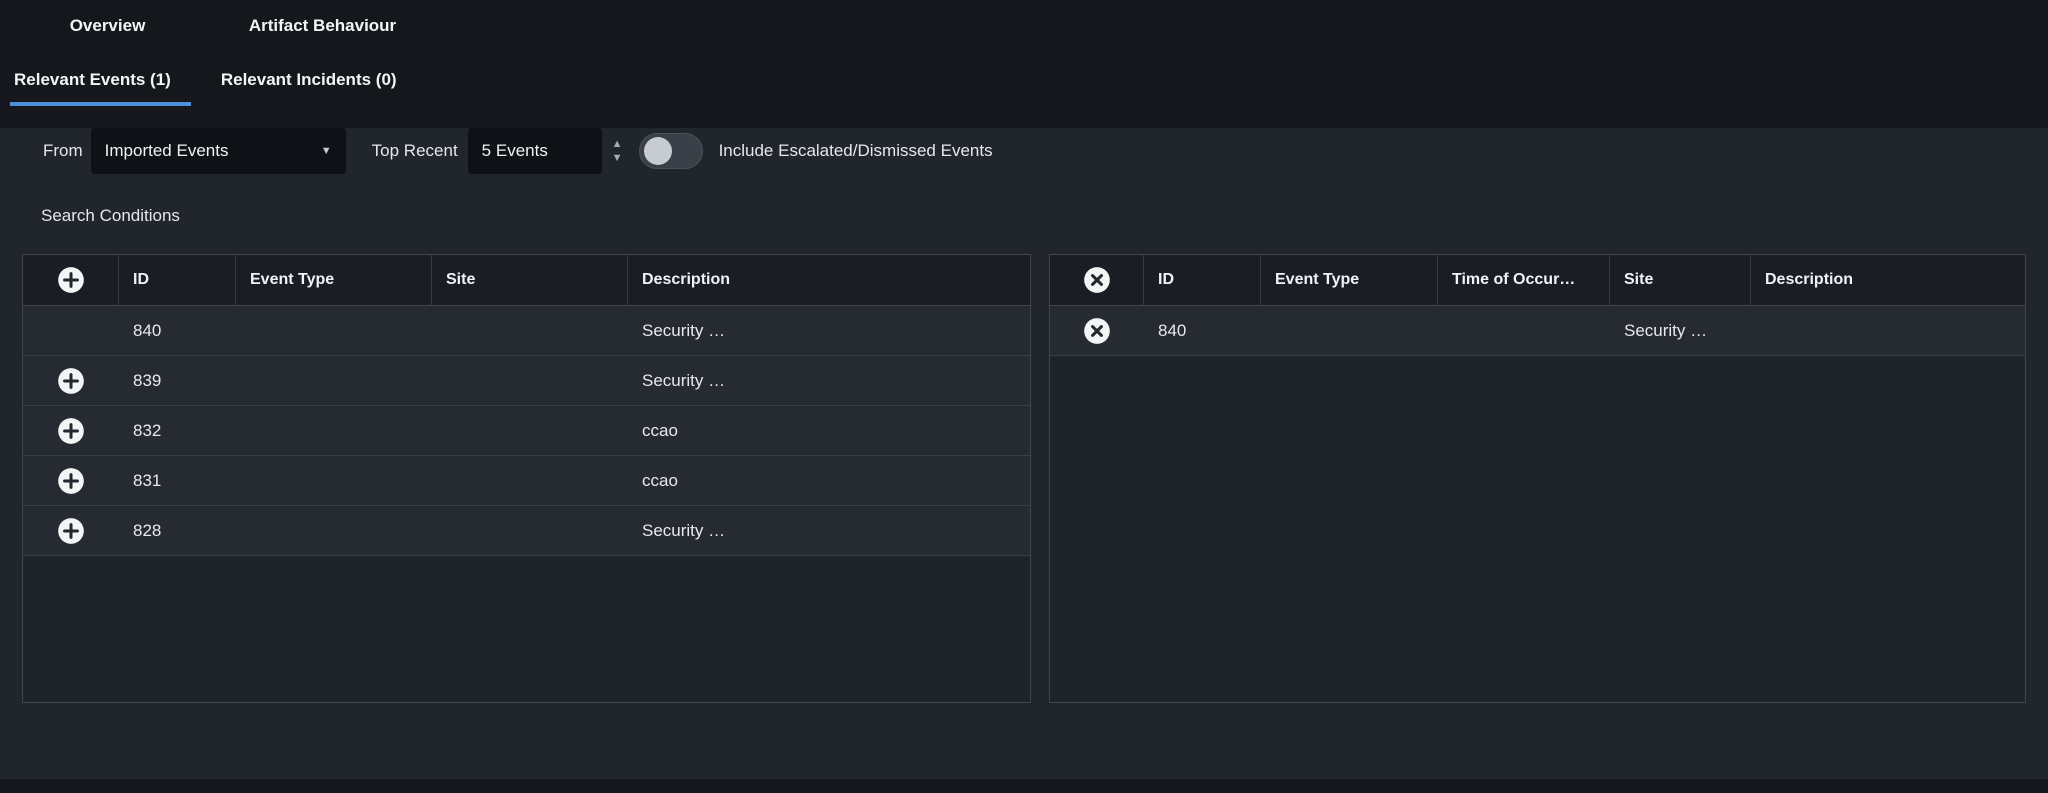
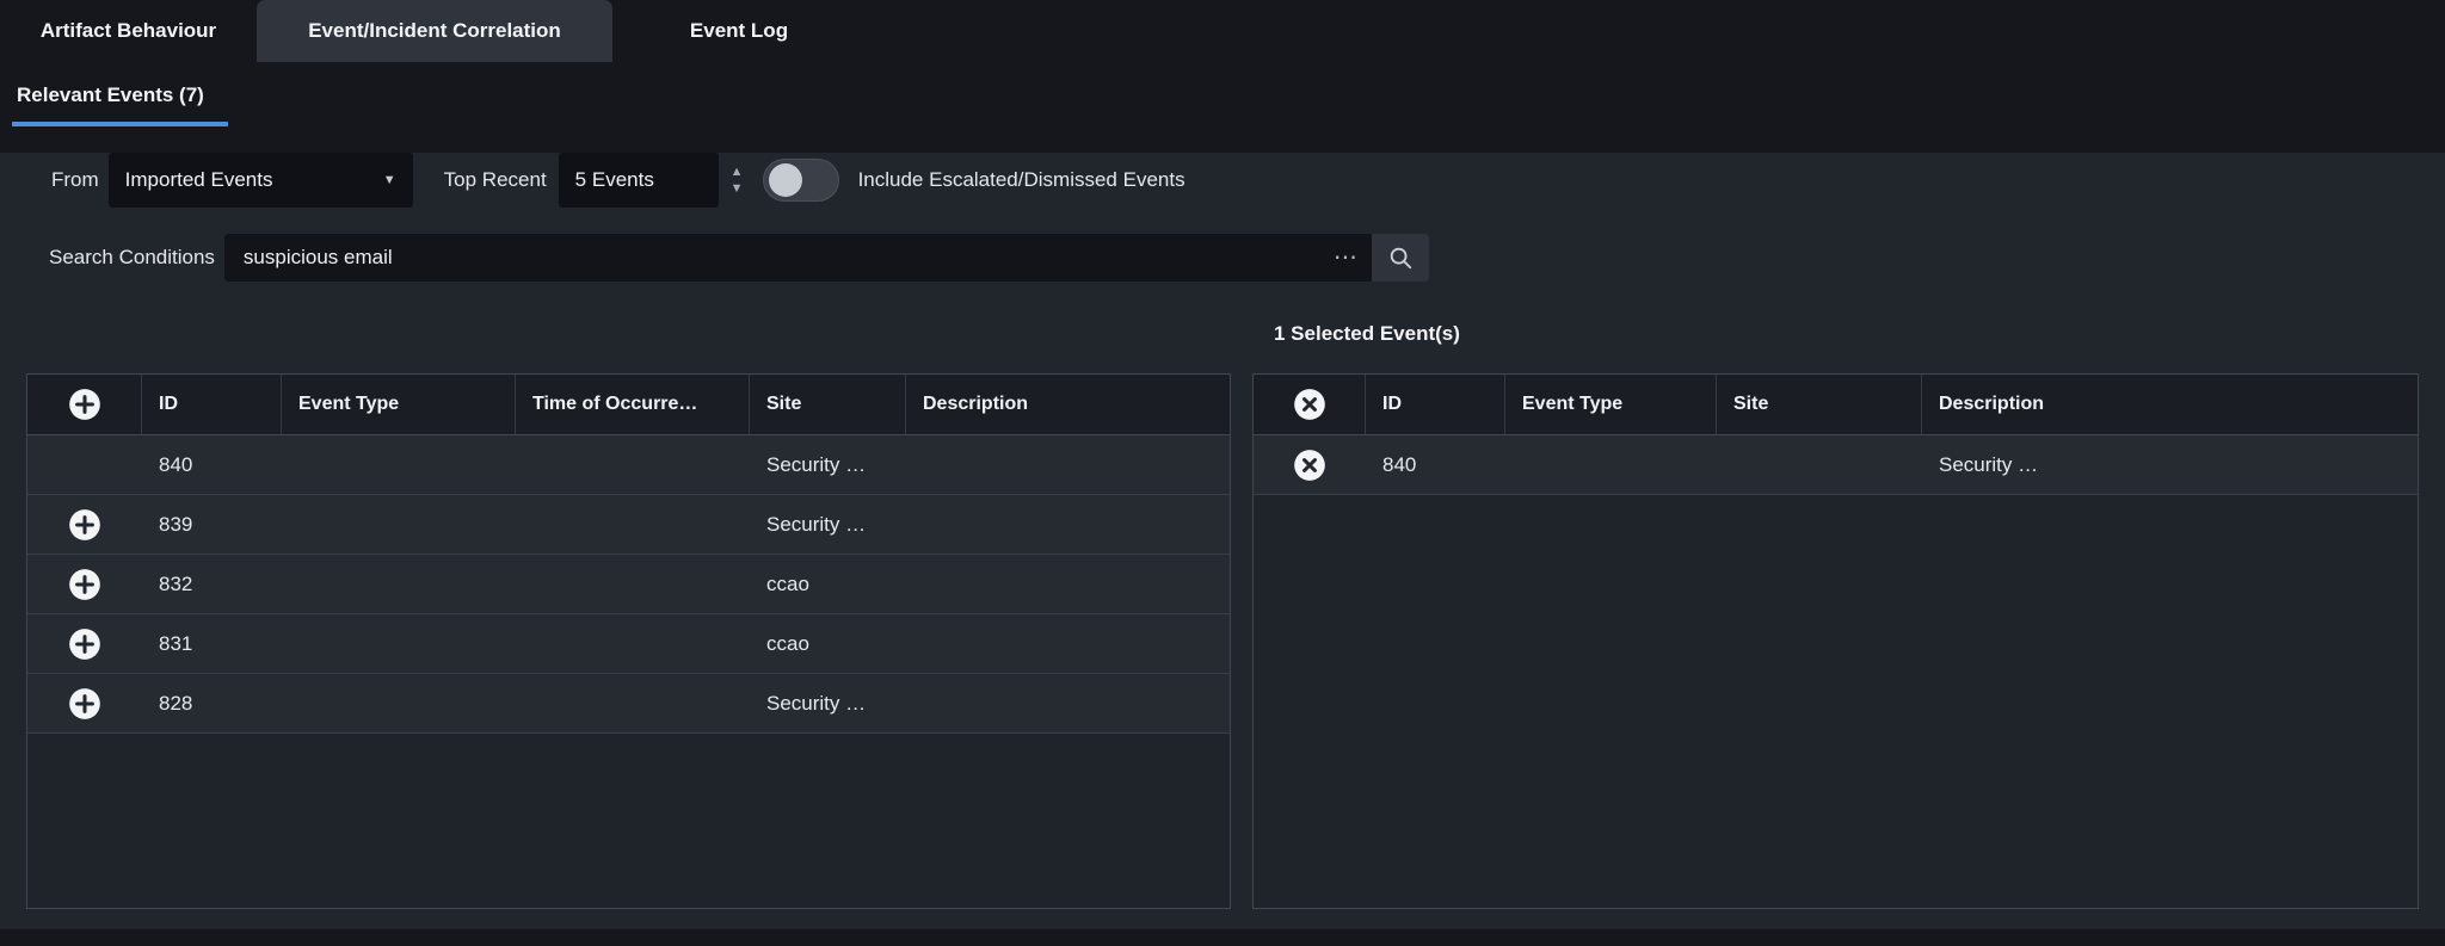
- Overview
  Artifact Behaviour
+ Event/Incident Correlation
+ Event Log
- Relevant Events (1)
+ Relevant Events (7)
- Relevant Incidents (0)
  From
  Imported Events
  ▼
  Top Recent
  5 Events
  ▲
  ▼
  Include Escalated/Dismissed Events
  Search Conditions
+ suspicious email
+ ⋯
+ 1 Selected Event(s)
  ID
  Event Type
+ Time of Occurre…
  Site
  Description
  840
  Security …
  839
  Security …
  832
  ccao
  831
  ccao
  828
  Security …
  ID
  Event Type
- Time of Occur…
  Site
  Description
  840
  Security …
